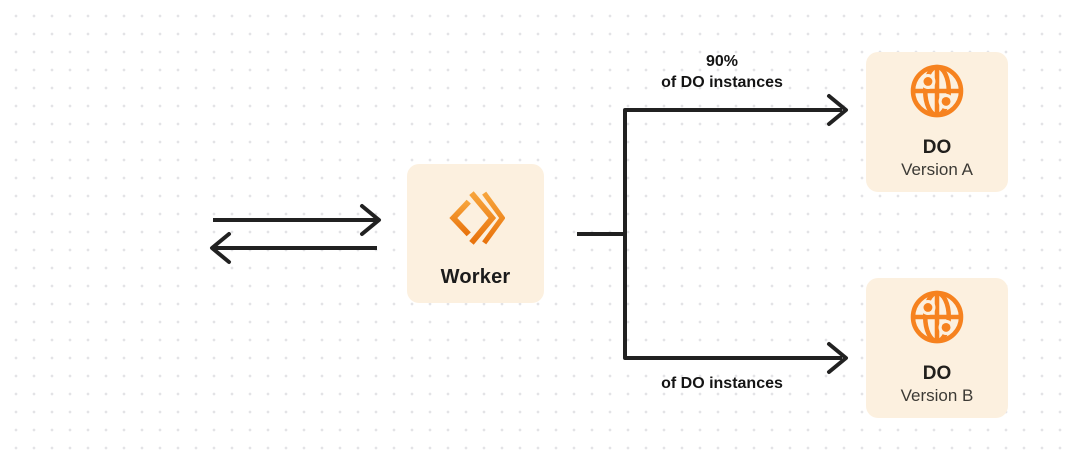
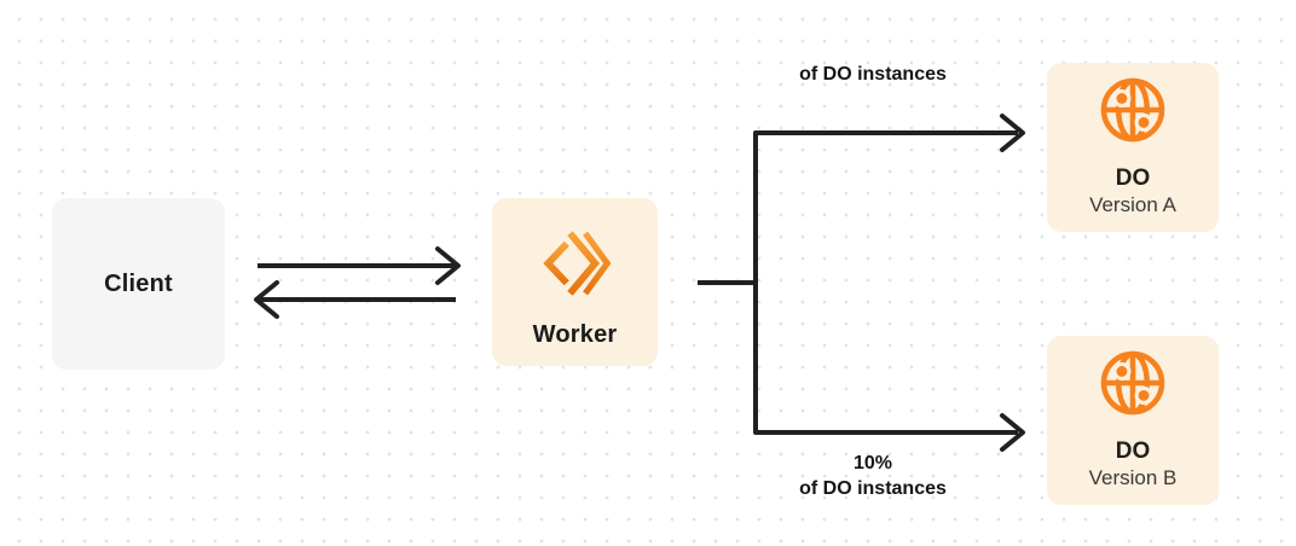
+ Client
  Worker
  DO
  Version A
  DO
  Version B
- 90%
  of DO instances
+ 10%
  of DO instances
